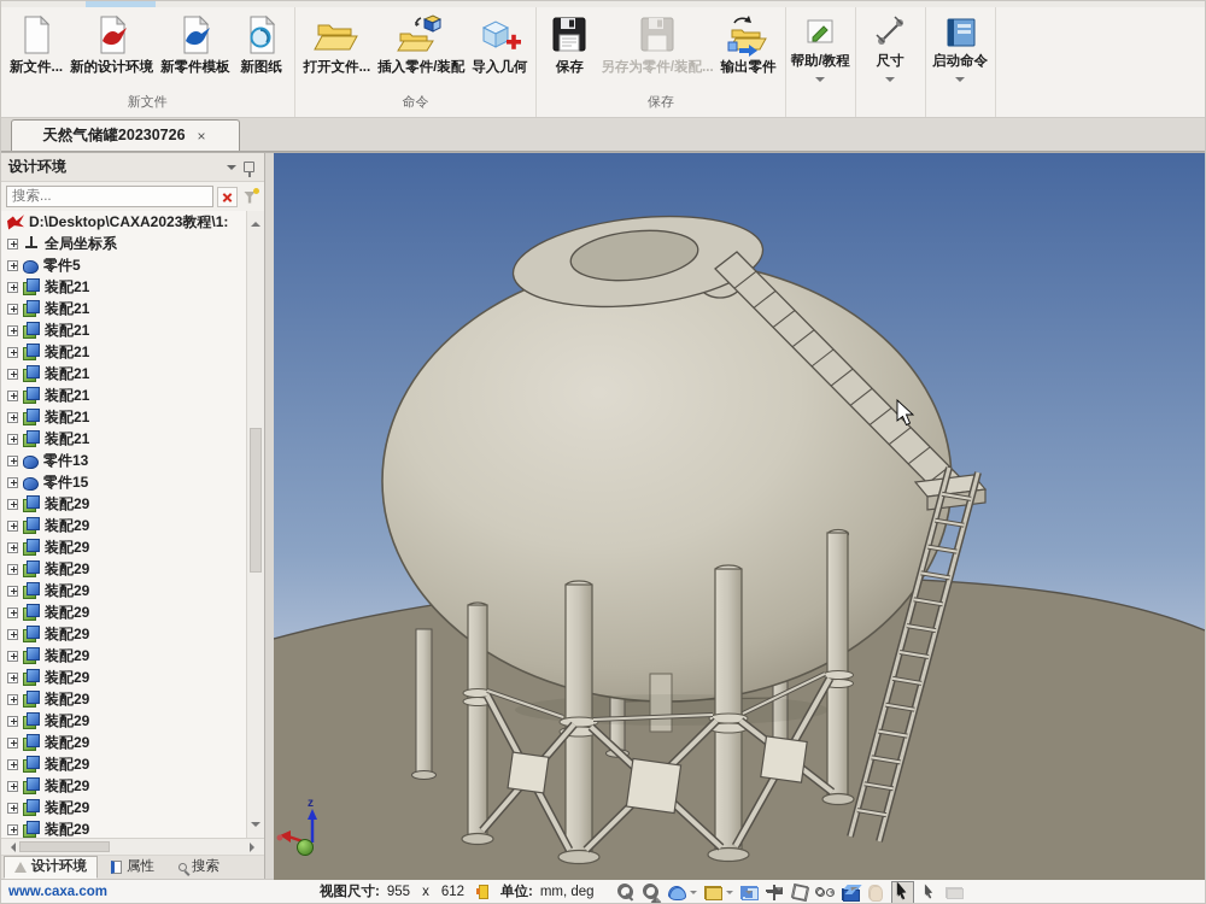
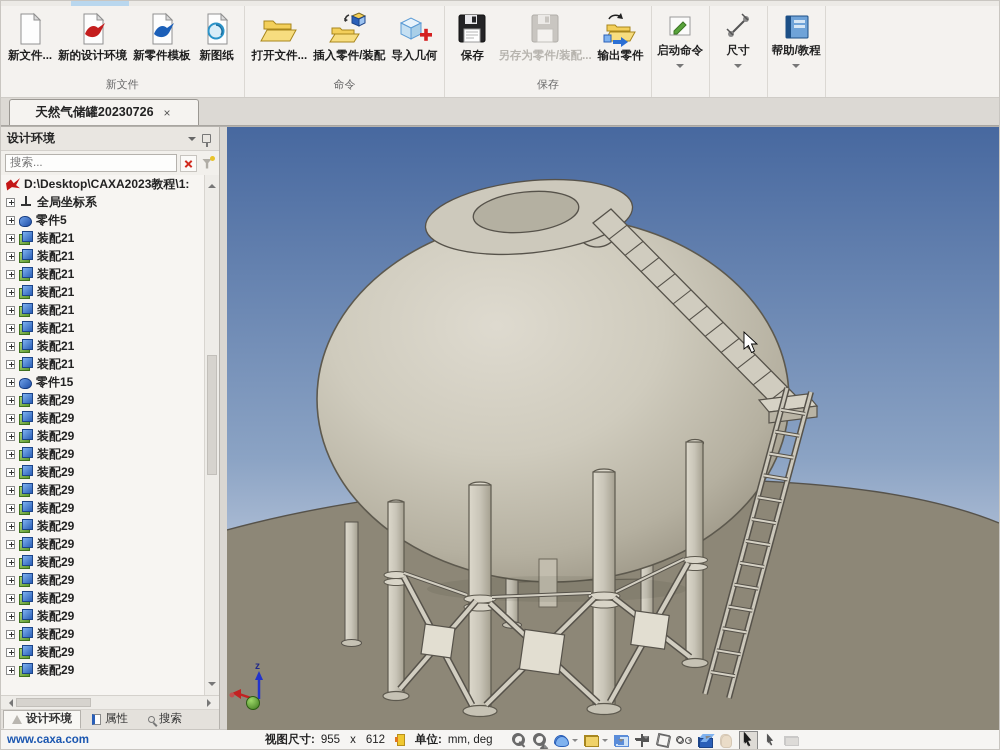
  新文件...
  新的设计环境
  新零件模板
  新图纸
  新文件
  打开文件...
  插入零件/装配
  导入几何
  命令
  保存
  另存为零件/装配...
  输出零件
  保存
- 帮助/教程
+ 启动命令
  尺寸
- 启动命令
+ 帮助/教程
  天然气储罐20230726
  ×
  设计环境
  搜索...
  D:\Desktop\CAXA2023教程\1:
  全局坐标系
  零件5
  装配21
  装配21
  装配21
  装配21
  装配21
  装配21
  装配21
  装配21
- 零件13
  零件15
  装配29
  装配29
  装配29
  装配29
  装配29
  装配29
  装配29
  装配29
  装配29
  装配29
  装配29
  装配29
  装配29
  装配29
  装配29
  装配29
  设计环境
  属性
  搜索
  z
  www.caxa.com
  视图尺寸:
  955
  x
  612
  单位:
  mm, deg
